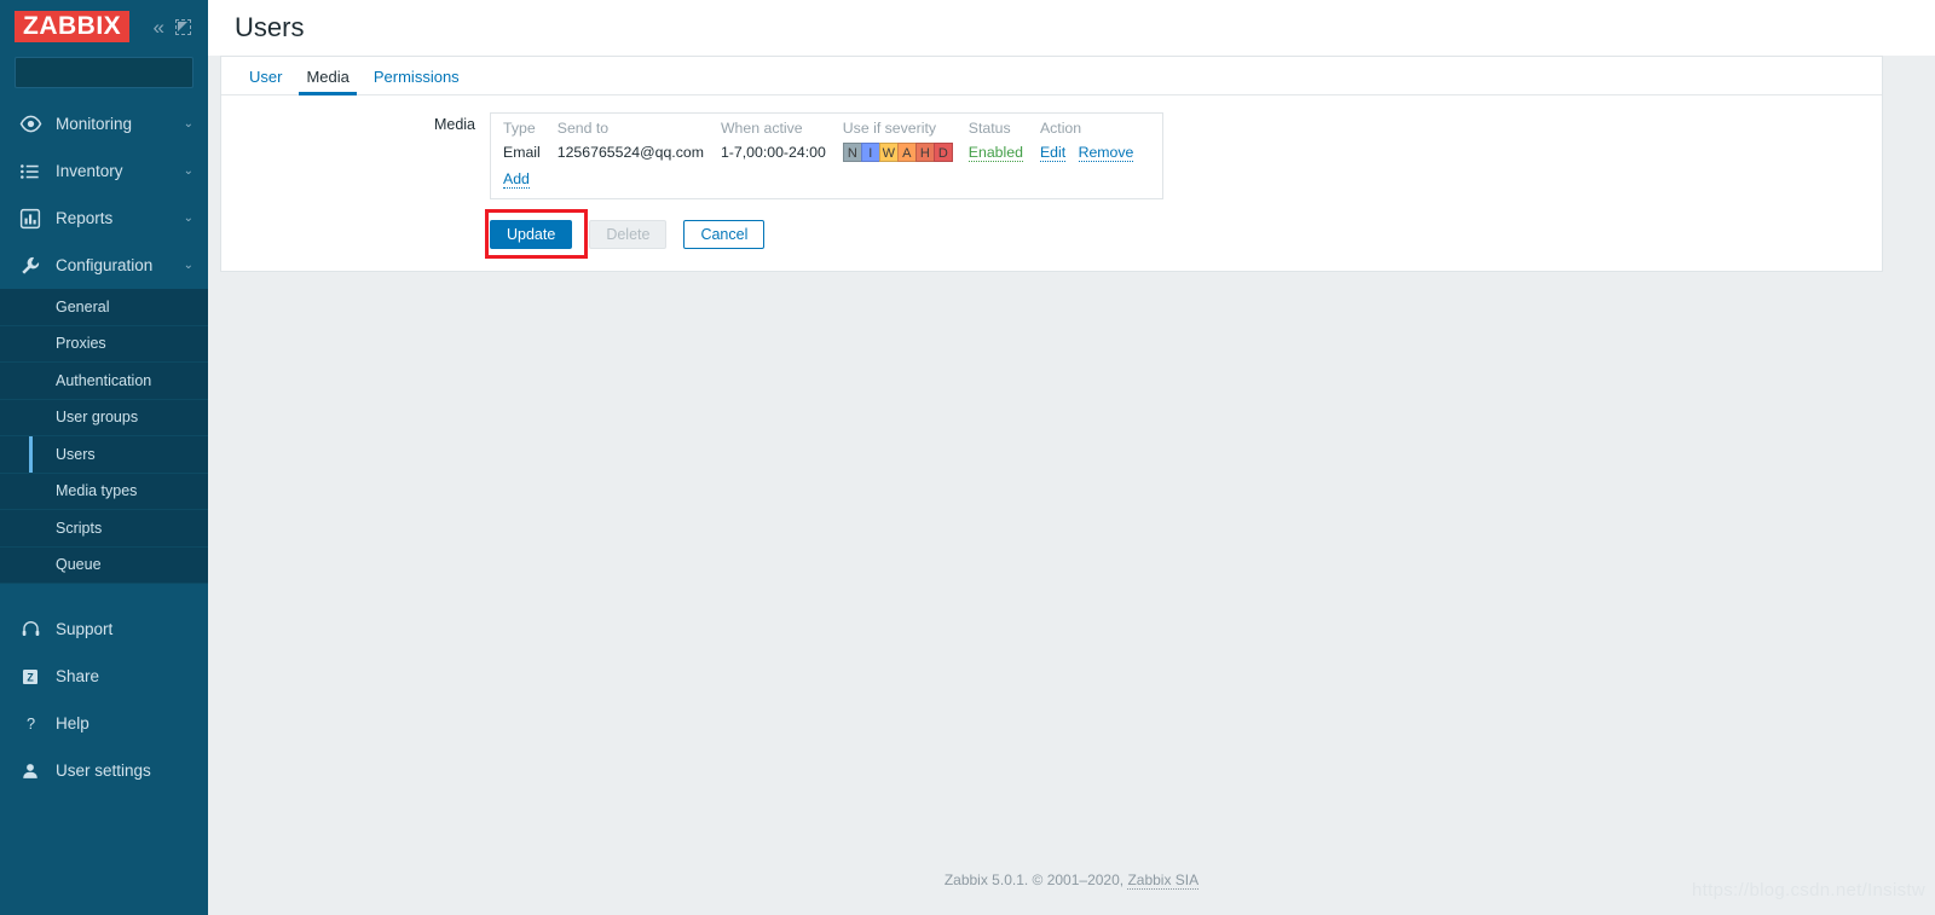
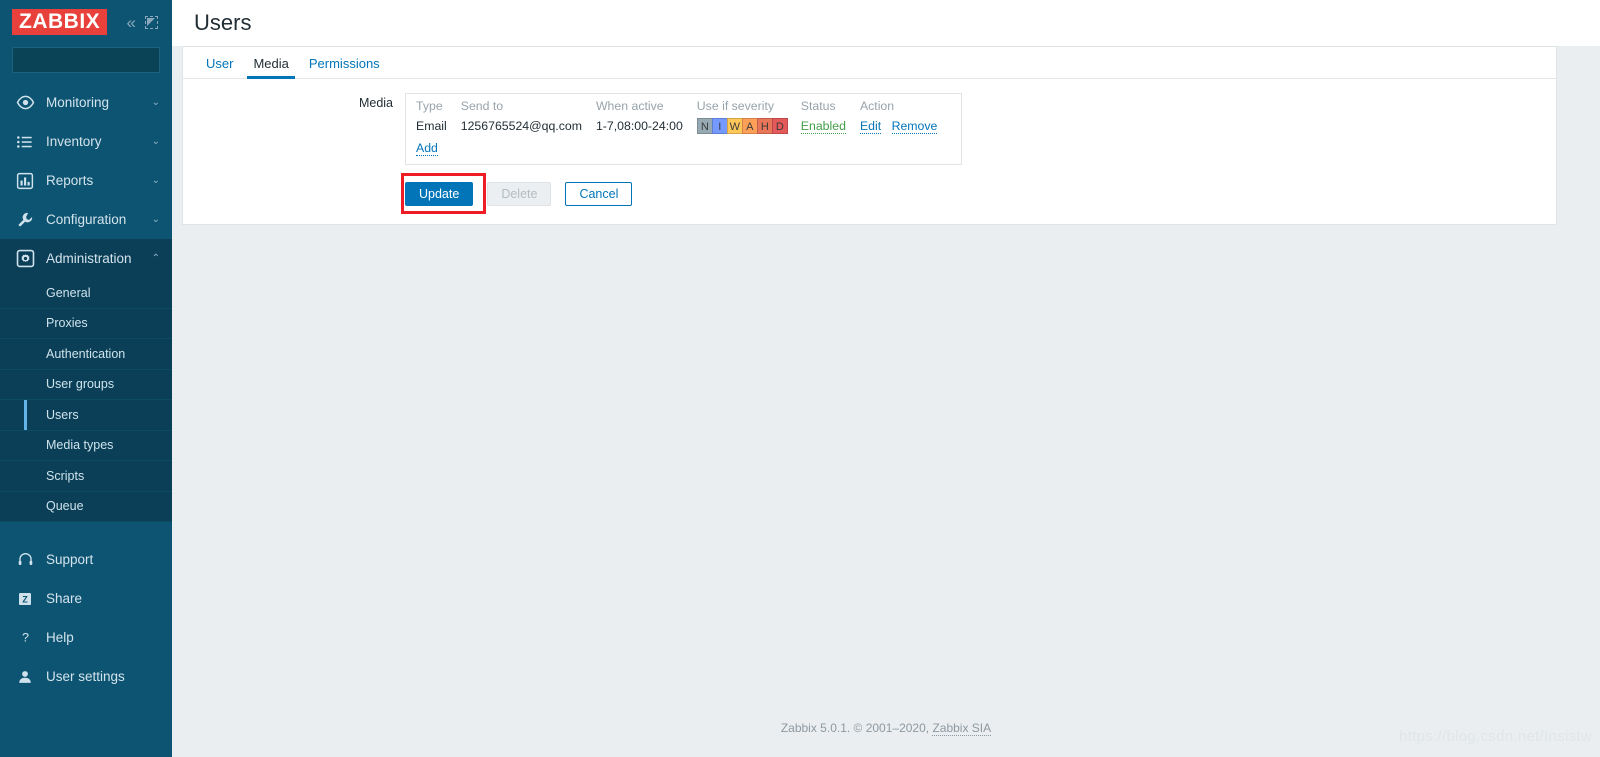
  ZABBIX
  «
  Monitoring
  ⌄
  Inventory
  ⌄
  Reports
  ⌄
  Configuration
  ⌄
+ Administration
+ ⌃
  General
  Proxies
  Authentication
  User groups
  Users
  Media types
  Scripts
  Queue
  Support
  Z
  Share
  ?
  Help
  User settings
  Users
  User
  Media
  Permissions
  Media
  Type	Send to	When active	Use if severity	Status	Action
- Email	1256765524@qq.com	1-7,00:00-24:00	N I W A H D	Enabled	Edit Remove
+ Email	1256765524@qq.com	1-7,08:00-24:00	N I W A H D	Enabled	Edit Remove
  Add
  Update
  Delete
  Cancel
  Zabbix 5.0.1. © 2001–2020, Zabbix SIA
